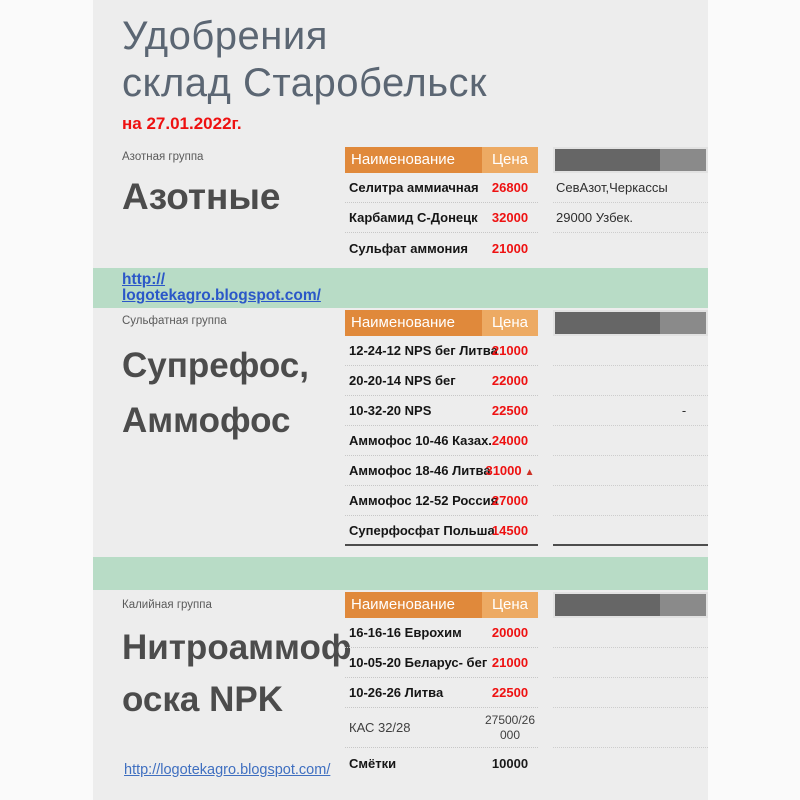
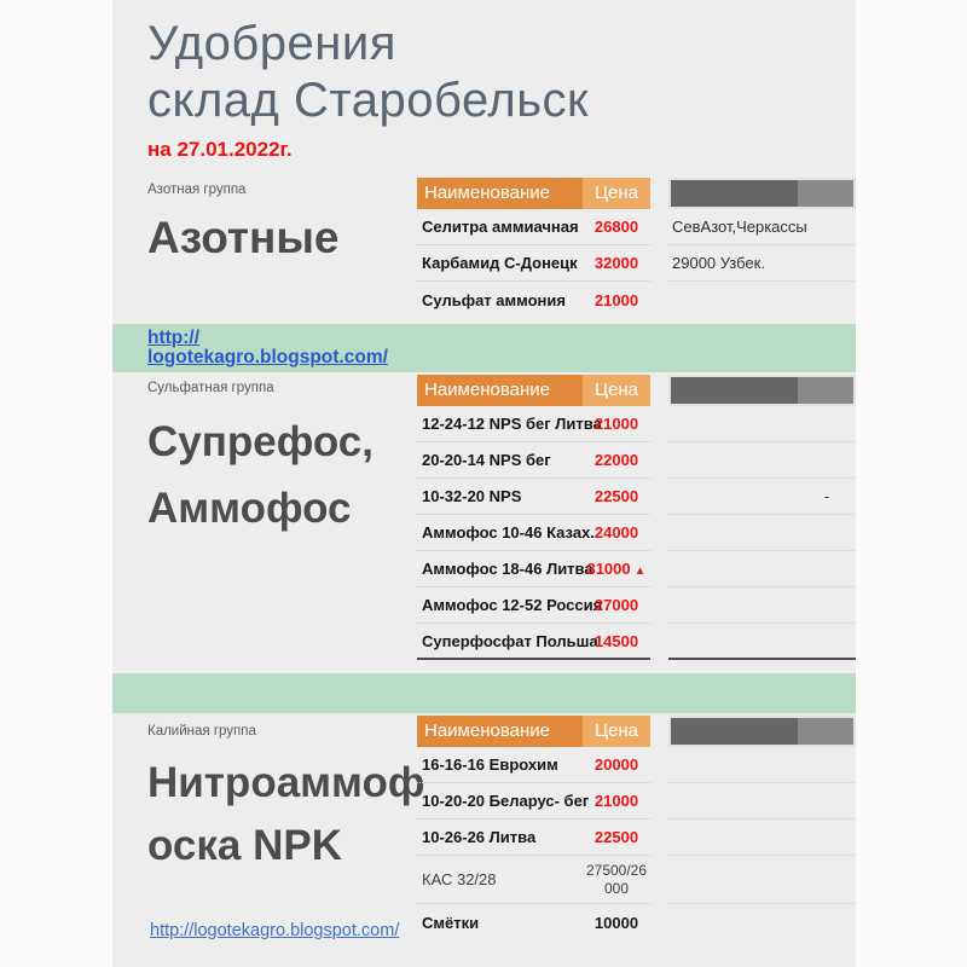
  Удобрения
  склад Старобельск
  на 27.01.2022г.
  Азотная группа
  Азотные
  Наименование
  Цена
  Селитра аммиачная
  26800
  Карбамид С-Донецк
  32000
  Сульфат аммония
  21000
  СевАзот,Черкассы
  29000 Узбек.
  http://
  logotekagro.blogspot.com/
  Сульфатная группа
  Супрефос,
  Аммофос
  Наименование
  Цена
  12-24-12 NPS бег Лит
  21000
  20-20-14 NPS бег
  22000
  10-32-20 NPS
  22500
  Аммофос 10-46 Казах
  24000
  Аммофос 18-46 Литв
  31000 ▲
  Аммофос 12-52 Росс
  27000
  Суперфосфат Польш
  14500
  -
  Калийная группа
  Нитроаммоф
  оска NPK
  Наименование
  Цена
  16-16-16 Еврохим
  20000
- 10-05-20 Беларус- бег
+ 10-20-20 Беларус- бег
  21000
  10-26-26 Литва
  22500
  КАС 32/28
  27500/26000
  Смётки
  10000
  http://logotekagro.blogspot.com/
